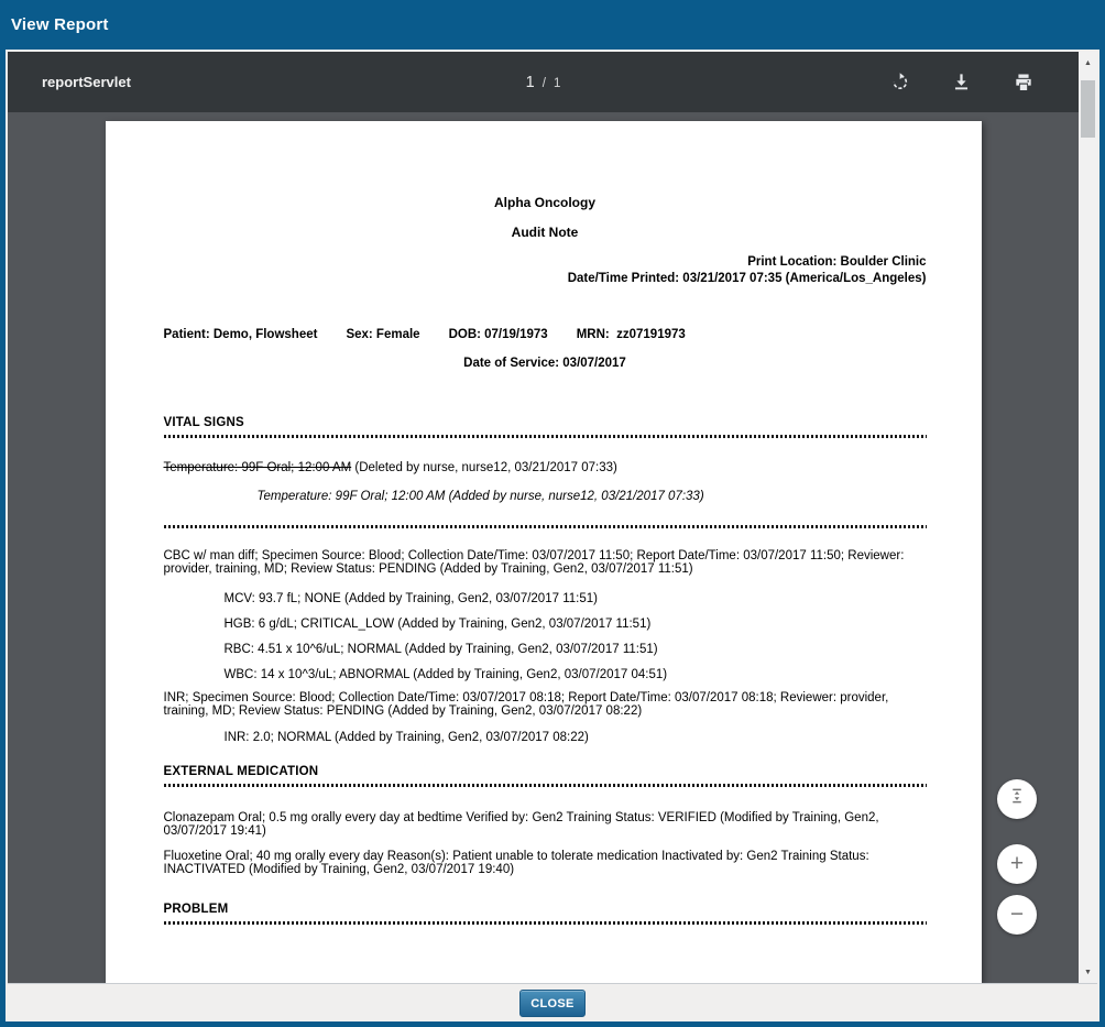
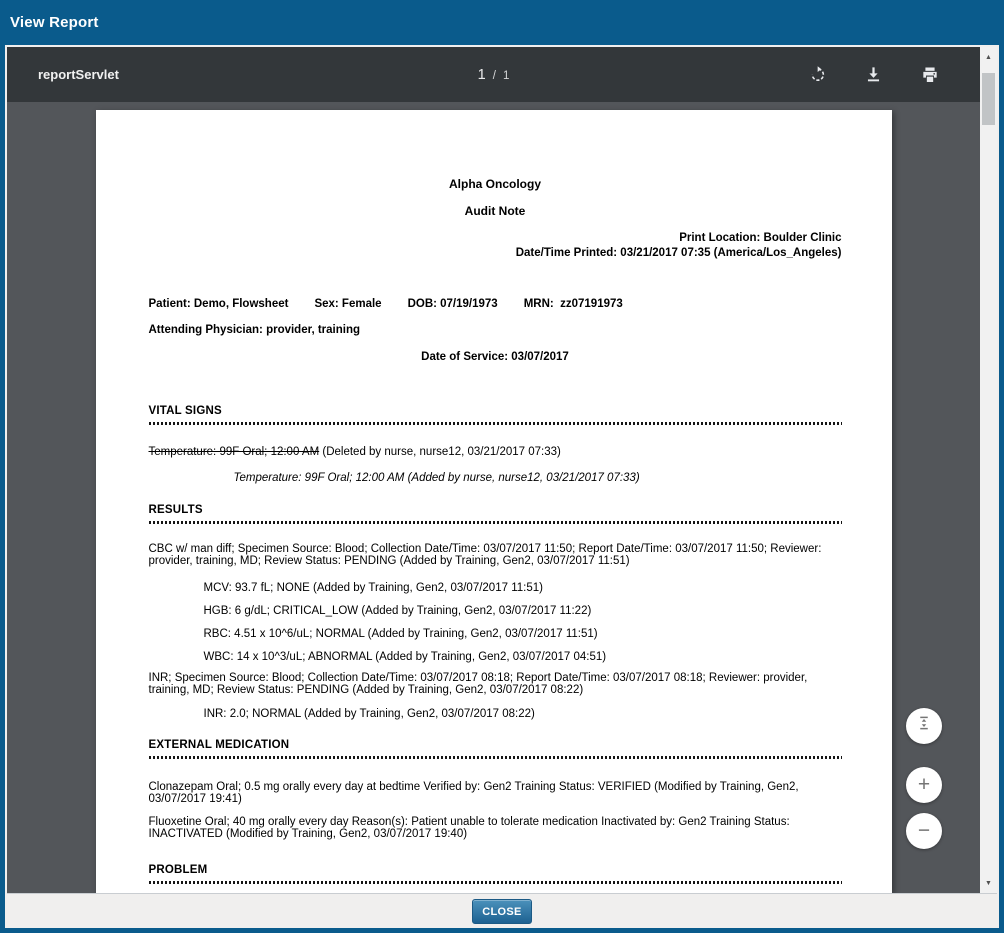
  View Report
  reportServlet
  1
  /
  1
  Alpha Oncology
  Audit Note
  Print Location: Boulder Clinic
  Date/Time Printed: 03/21/2017 07:35 (America/Los_Angeles)
  Patient: Demo, Flowsheet
  Sex: Female
  DOB: 07/19/1973
  MRN: zz07191973
+ Attending Physician: provider, training
  Date of Service: 03/07/2017
  VITAL SIGNS
  Temperature: 99F Oral; 12:00 AM (Deleted by nurse, nurse12, 03/21/2017 07:33)
  Temperature: 99F Oral; 12:00 AM (Added by nurse, nurse12, 03/21/2017 07:33)
+ RESULTS
  CBC w/ man diff; Specimen Source: Blood; Collection Date/Time: 03/07/2017 11:50; Report Date/Time: 03/07/2017 11:50; Reviewer: provider, training, MD; Review Status: PENDING (Added by Training, Gen2, 03/07/2017 11:51)
  MCV: 93.7 fL; NONE (Added by Training, Gen2, 03/07/2017 11:51)
- HGB: 6 g/dL; CRITICAL_LOW (Added by Training, Gen2, 03/07/2017 11:51)
+ HGB: 6 g/dL; CRITICAL_LOW (Added by Training, Gen2, 03/07/2017 11:22)
  RBC: 4.51 x 10^6/uL; NORMAL (Added by Training, Gen2, 03/07/2017 11:51)
  WBC: 14 x 10^3/uL; ABNORMAL (Added by Training, Gen2, 03/07/2017 04:51)
  INR; Specimen Source: Blood; Collection Date/Time: 03/07/2017 08:18; Report Date/Time: 03/07/2017 08:18; Reviewer: provider, training, MD; Review Status: PENDING (Added by Training, Gen2, 03/07/2017 08:22)
  INR: 2.0; NORMAL (Added by Training, Gen2, 03/07/2017 08:22)
  EXTERNAL MEDICATION
  Clonazepam Oral; 0.5 mg orally every day at bedtime Verified by: Gen2 Training Status: VERIFIED (Modified by Training, Gen2, 03/07/2017 19:41)
  Fluoxetine Oral; 40 mg orally every day Reason(s): Patient unable to tolerate medication Inactivated by: Gen2 Training Status: INACTIVATED (Modified by Training, Gen2, 03/07/2017 19:40)
  PROBLEM
  +
  −
  CLOSE
